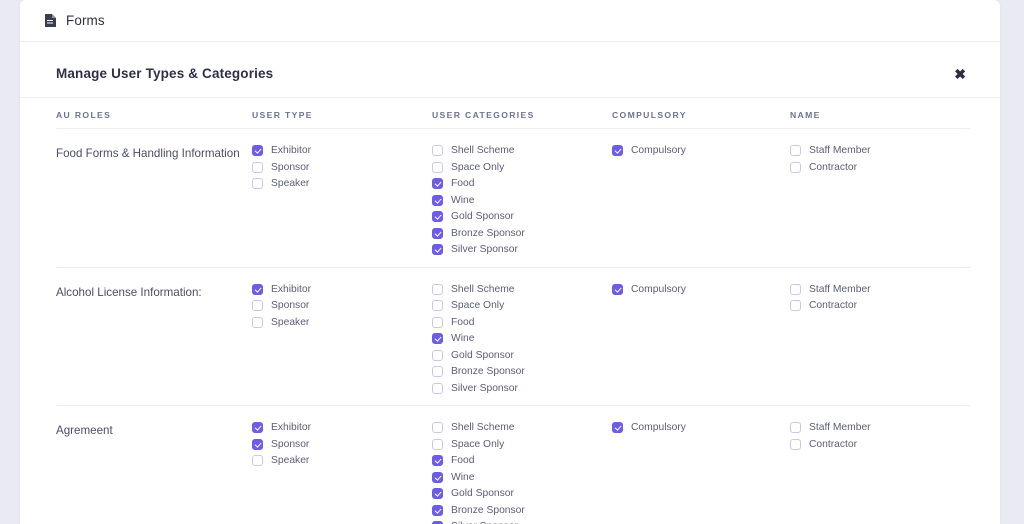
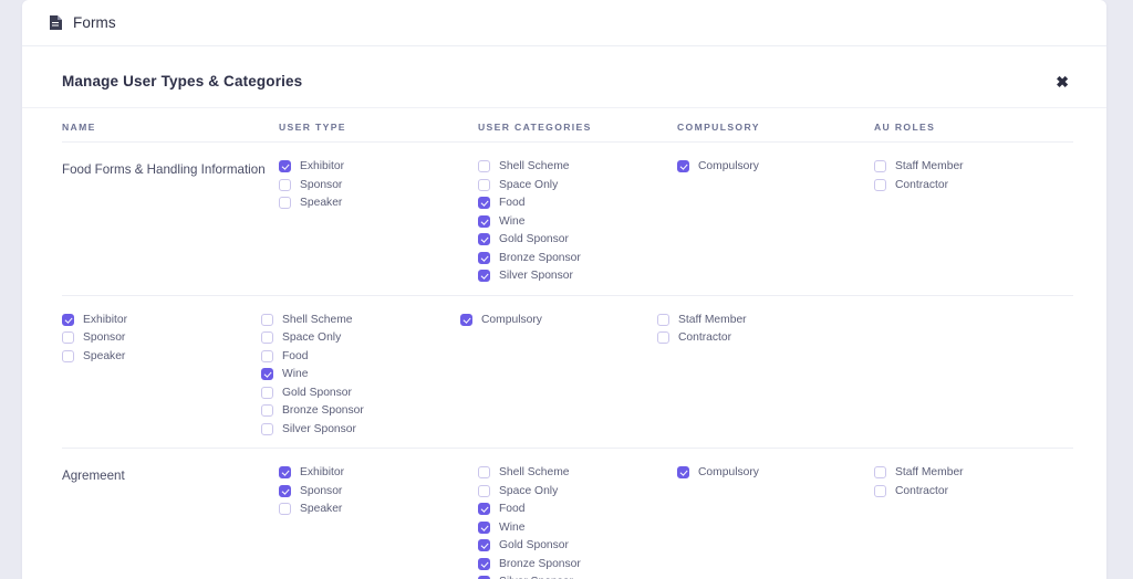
  Forms
  Manage User Types & Categories
  ✖
- AU ROLES
+ NAME
  USER TYPE
  USER CATEGORIES
  COMPULSORY
- NAME
+ AU ROLES
  Food Forms & Handling Information
  Exhibitor
  Sponsor
  Speaker
  Shell Scheme
  Space Only
  Food
  Wine
  Gold Sponsor
  Bronze Sponsor
  Silver Sponsor
  Compulsory
  Staff Member
  Contractor
- Alcohol License Information:
  Exhibitor
  Sponsor
  Speaker
  Shell Scheme
  Space Only
  Food
  Wine
  Gold Sponsor
  Bronze Sponsor
  Silver Sponsor
  Compulsory
  Staff Member
  Contractor
  Agremeent
  Exhibitor
  Sponsor
  Speaker
  Shell Scheme
  Space Only
  Food
  Wine
  Gold Sponsor
  Bronze Sponsor
  Compulsory
  Staff Member
  Contractor
